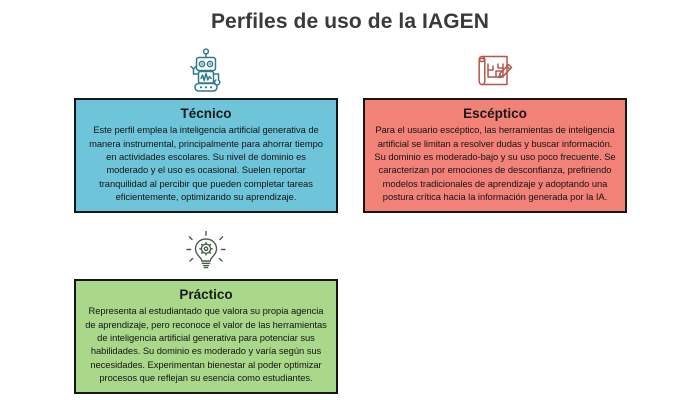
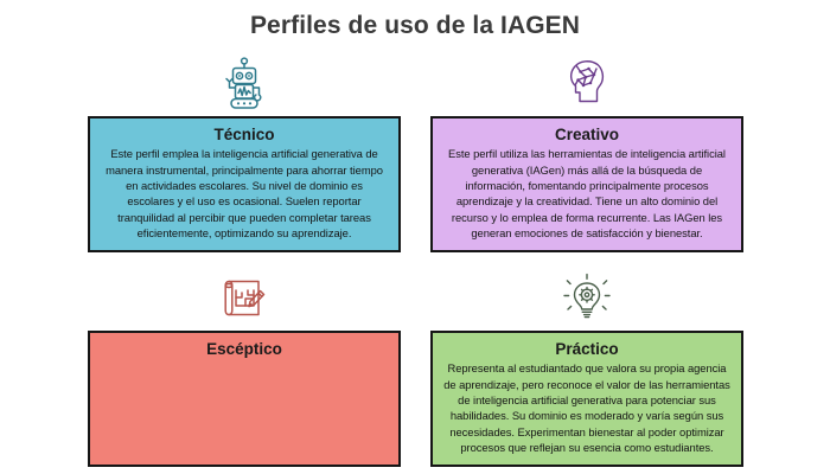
  Perfiles de uso de la IAGEN
  Técnico
- Este perfil emplea la inteligencia artificial generativa de manera instrumental, principalmente para ahorrar tiempo en actividades escolares. Su nivel de dominio es moderado y el uso es ocasional. Suelen reportar tranquilidad al percibir que pueden completar tareas eficientemente, optimizando su aprendizaje.
+ Este perfil emplea la inteligencia artificial generativa de manera instrumental, principalmente para ahorrar tiempo en actividades escolares. Su nivel de dominio es escolares y el uso es ocasional. Suelen reportar tranquilidad al percibir que pueden completar tareas eficientemente, optimizando su aprendizaje.
+ Creativo
+ Este perfil utiliza las herramientas de inteligencia artificial generativa (IAGen) más allá de la búsqueda de información, fomentando principalmente procesos aprendizaje y la creatividad. Tiene un alto dominio del recurso y lo emplea de forma recurrente. Las IAGen les generan emociones de satisfacción y bienestar.
  Escéptico
- Para el usuario escéptico, las herramientas de inteligencia artificial se limitan a resolver dudas y buscar información. Su dominio es moderado-bajo y su uso poco frecuente. Se caracterizan por emociones de desconfianza, prefiriendo modelos tradicionales de aprendizaje y adoptando una postura crítica hacia la información generada por la IA.
  Práctico
  Representa al estudiantado que valora su propia agencia de aprendizaje, pero reconoce el valor de las herramientas de inteligencia artificial generativa para potenciar sus habilidades. Su dominio es moderado y varía según sus necesidades. Experimentan bienestar al poder optimizar procesos que reflejan su esencia como estudiantes.
